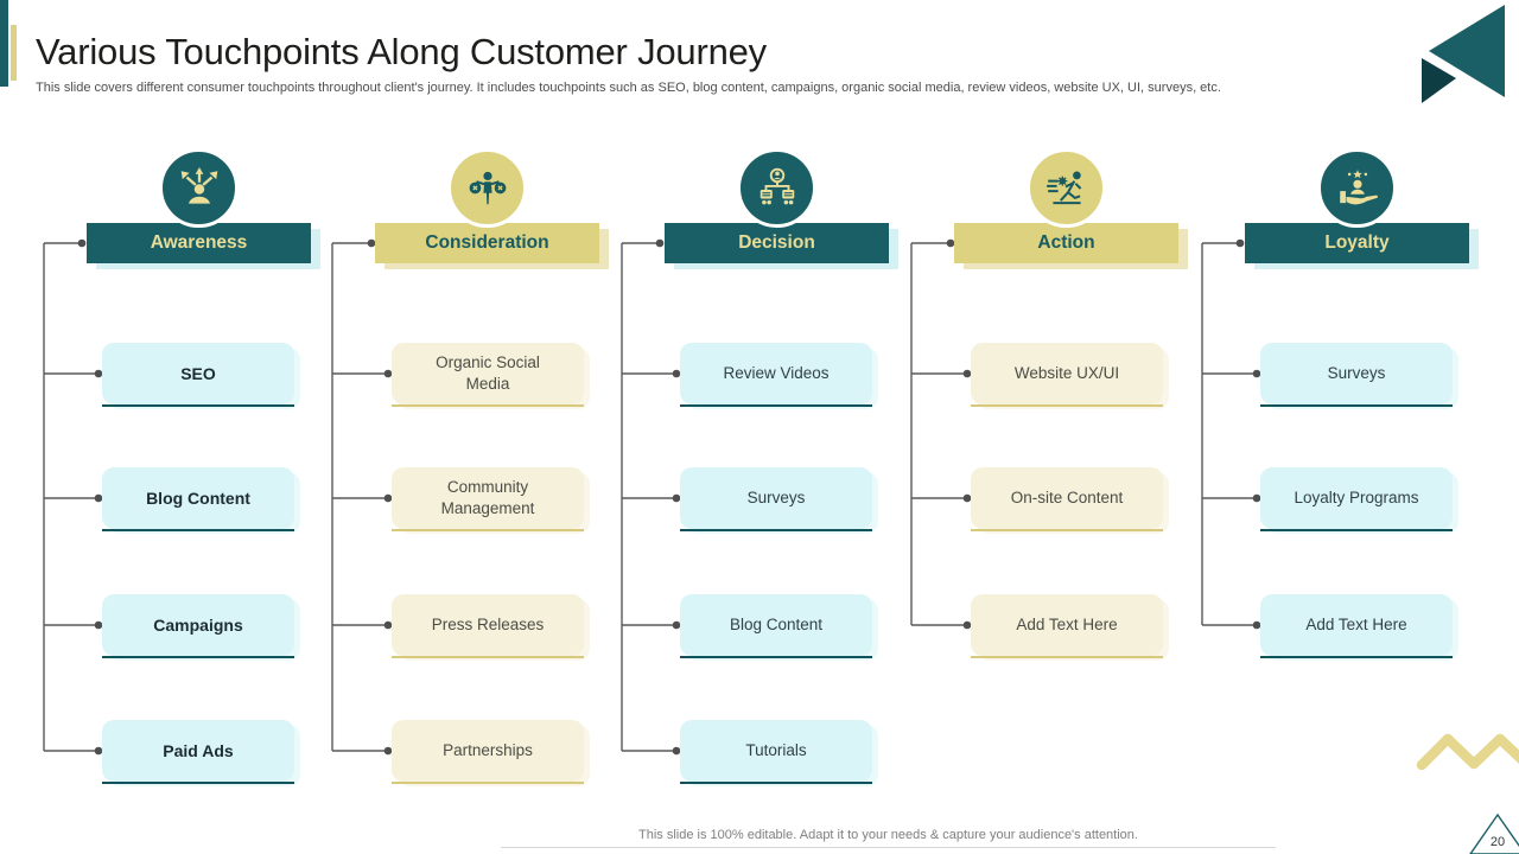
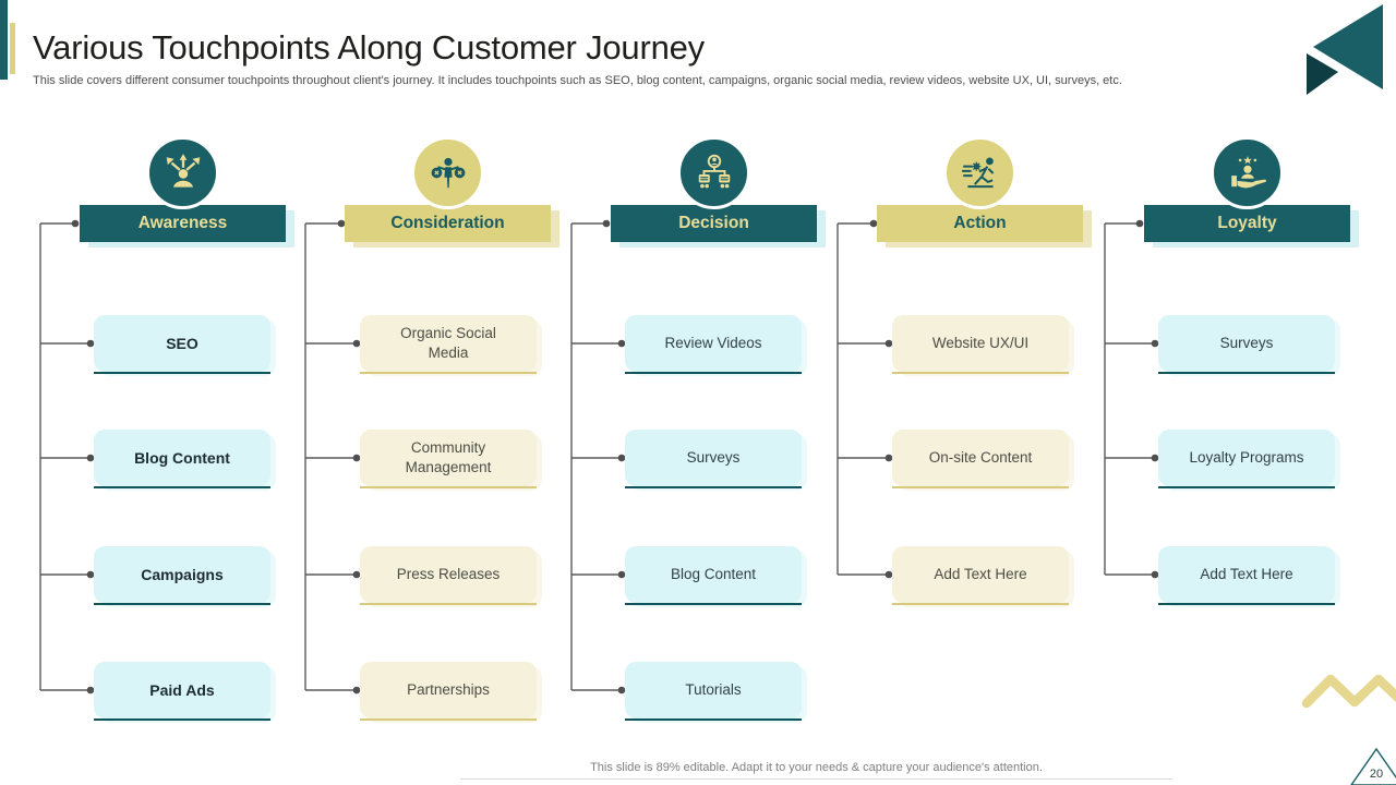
  Various Touchpoints Along Customer Journey
  This slide covers different consumer touchpoints throughout client's journey. It includes touchpoints such as SEO, blog content, campaigns, organic social media, review videos, website UX, UI, surveys, etc.
  Awareness
  SEO
  Blog Content
  Campaigns
  Paid Ads
  Consideration
  Organic Social Media
  Community Management
  Press Releases
  Partnerships
  Decision
  Review Videos
  Surveys
  Blog Content
  Tutorials
  Action
  Website UX/UI
  On-site Content
  Add Text Here
  Loyalty
  Surveys
  Loyalty Programs
  Add Text Here
- This slide is 100% editable. Adapt it to your needs & capture your audience's attention.
+ This slide is 89% editable. Adapt it to your needs & capture your audience's attention.
  20
